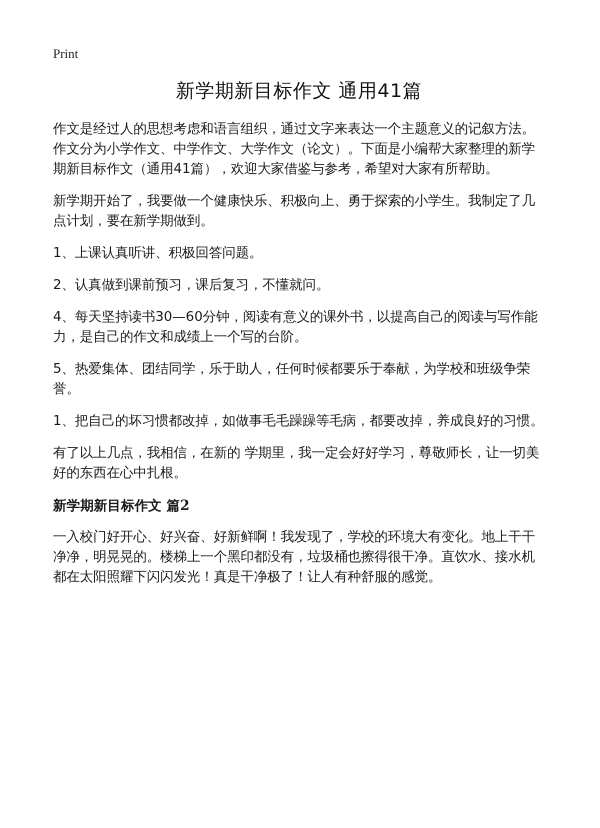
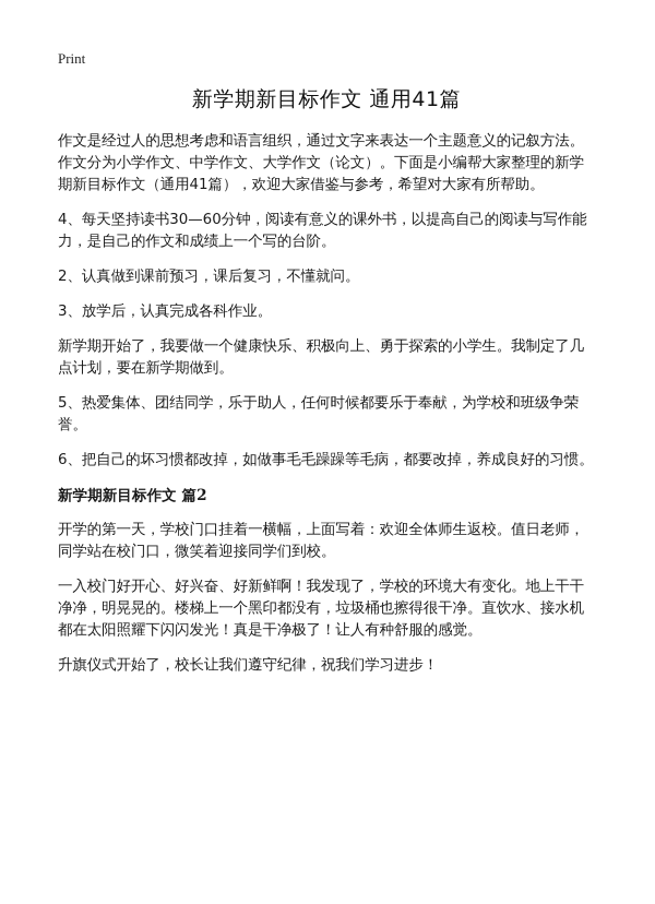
  Print
  新学期新目标作文 通用41篇
  作文是经过人的思想考虑和语言组织，通过文字来表达一个主题意义的记叙方法。作文分为小学作文、中学作文、大学作文（论文）。下面是小编帮大家整理的新学期新目标作文（通用41篇），欢迎大家借鉴与参考，希望对大家有所帮助。
- 新学期开始了，我要做一个健康快乐、积极向上、勇于探索的小学生。我制定了几点计划，要在新学期做到。
+ 4、每天坚持读书30—60分钟，阅读有意义的课外书，以提高自己的阅读与写作能力，是自己的作文和成绩上一个写的台阶。
- 1、上课认真听讲、积极回答问题。
  2、认真做到课前预习，课后复习，不懂就问。
+ 3、放学后，认真完成各科作业。
- 4、每天坚持读书30—60分钟，阅读有意义的课外书，以提高自己的阅读与写作能力，是自己的作文和成绩上一个写的台阶。
+ 新学期开始了，我要做一个健康快乐、积极向上、勇于探索的小学生。我制定了几点计划，要在新学期做到。
  5、热爱集体、团结同学，乐于助人，任何时候都要乐于奉献，为学校和班级争荣誉。
- 1、把自己的坏习惯都改掉，如做事毛毛躁躁等毛病，都要改掉，养成良好的习惯。
+ 6、把自己的坏习惯都改掉，如做事毛毛躁躁等毛病，都要改掉，养成良好的习惯。
- 有了以上几点，我相信，在新的 学期里，我一定会好好学习，尊敬师长，让一切美好的东西在心中扎根。
  新学期新目标作文 篇2
+ 开学的第一天，学校门口挂着一横幅，上面写着：欢迎全体师生返校。值日老师，同学站在校门口，微笑着迎接同学们到校。
  一入校门好开心、好兴奋、好新鲜啊！我发现了，学校的环境大有变化。地上干干净净，明晃晃的。楼梯上一个黑印都没有，垃圾桶也擦得很干净。直饮水、接水机都在太阳照耀下闪闪发光！真是干净极了！让人有种舒服的感觉。
+ 升旗仪式开始了，校长让我们遵守纪律，祝我们学习进步！
